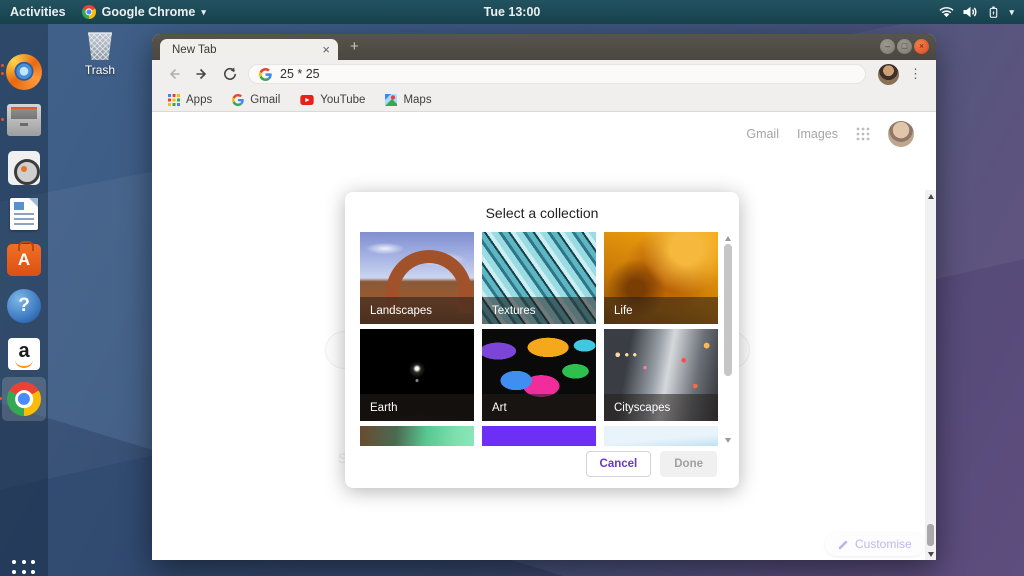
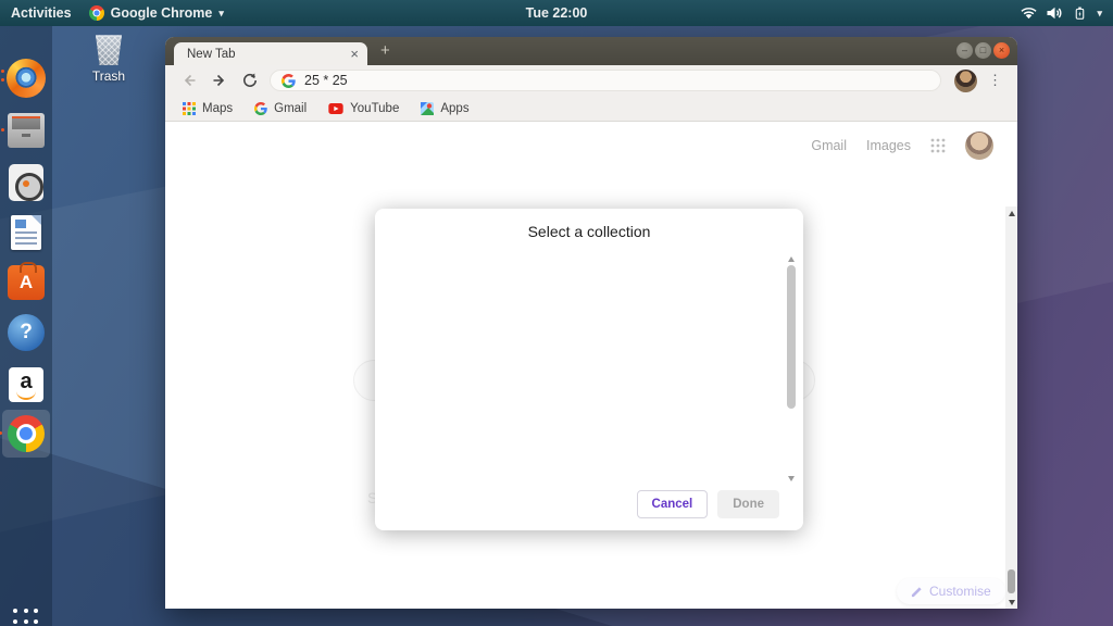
  Activities
  Google Chrome
  ▾
- Tue 13:00
+ Tue 22:00
  ▾
  A
  ?
  a
  Trash
  New Tab
  ×
  +
  –
  □
  ×
  25 * 25
  ⋮
- Apps
+ Maps
  Gmail
  YouTube
- Maps
+ Apps
  Gmail
  Images
  S
  Customise
  Select a collection
- Landscapes
- Textures
- Life
- Earth
- Art
- Cityscapes
  Cancel
  Done
